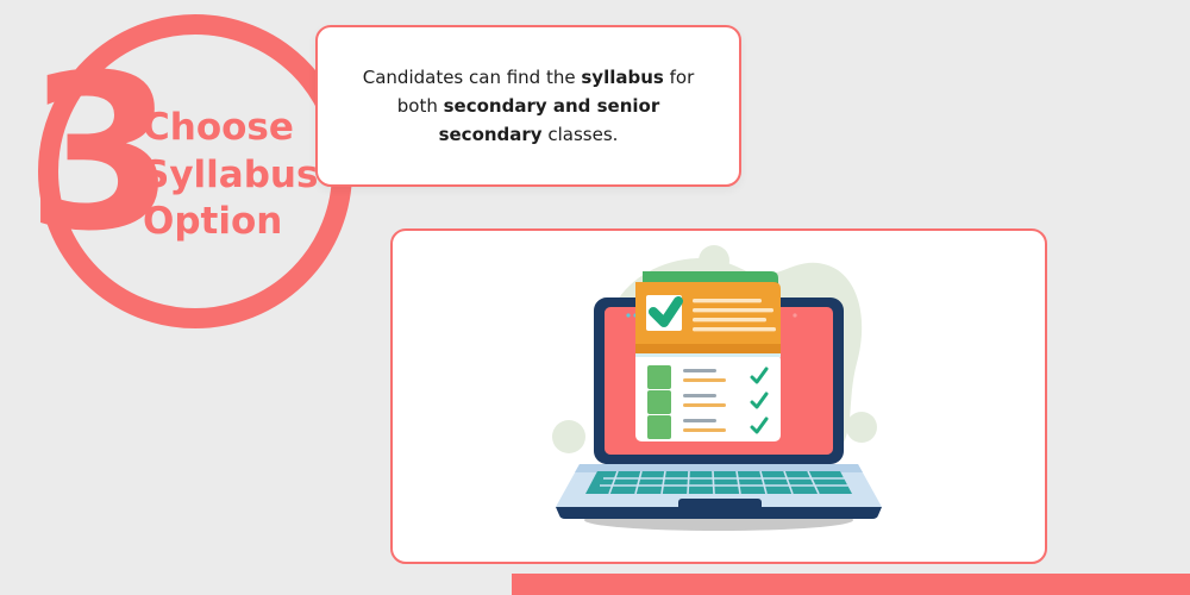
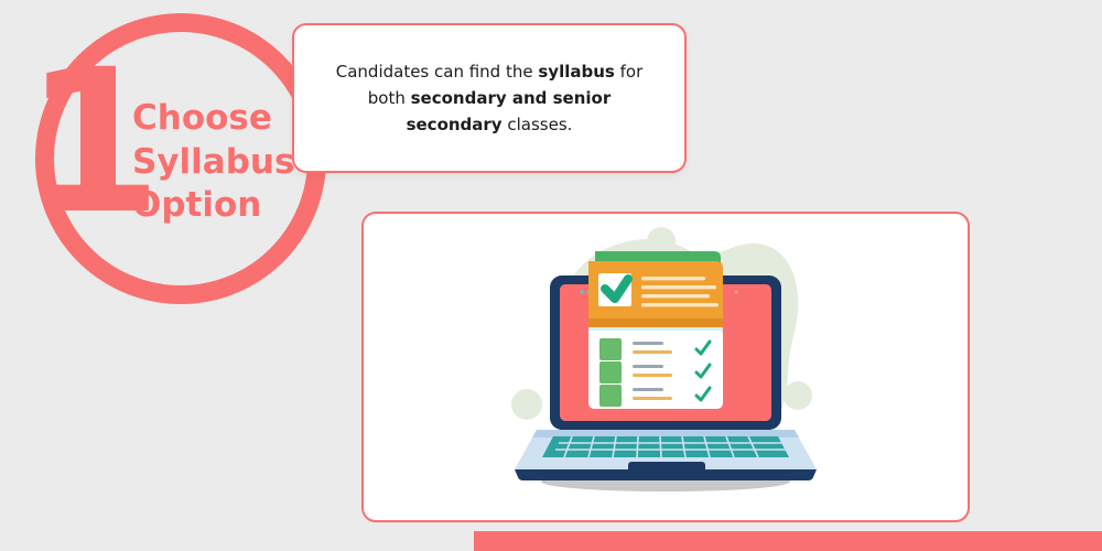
- 3
+ 1
  Choose
  Syllabus
  Option
  Candidates can find the syllabus for both secondary and senior secondary classes.
